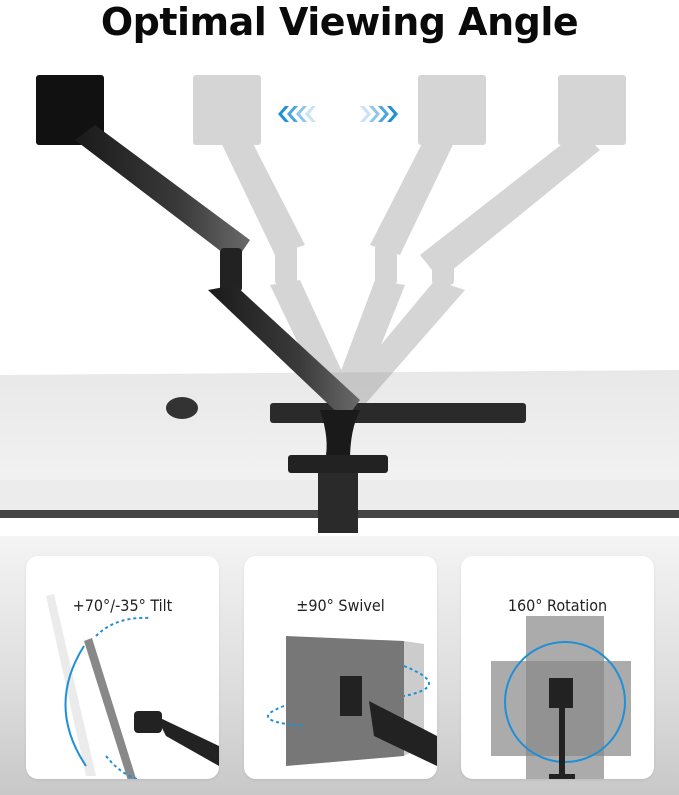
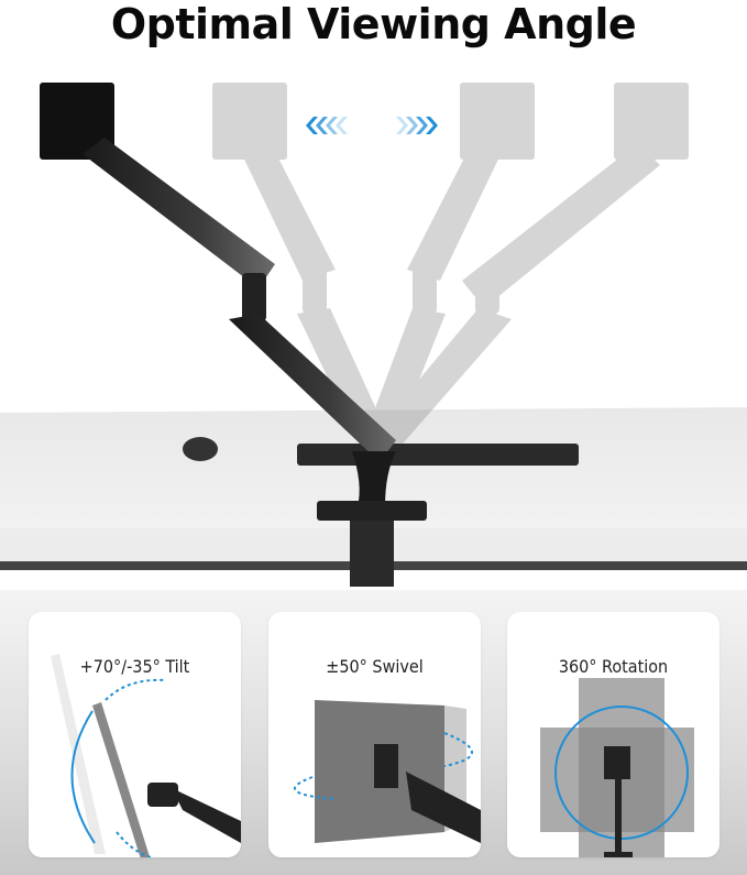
  Optimal Viewing Angle
  +70°/-35° Tilt
- ±90° Swivel
+ ±50° Swivel
- 160° Rotation
+ 360° Rotation
